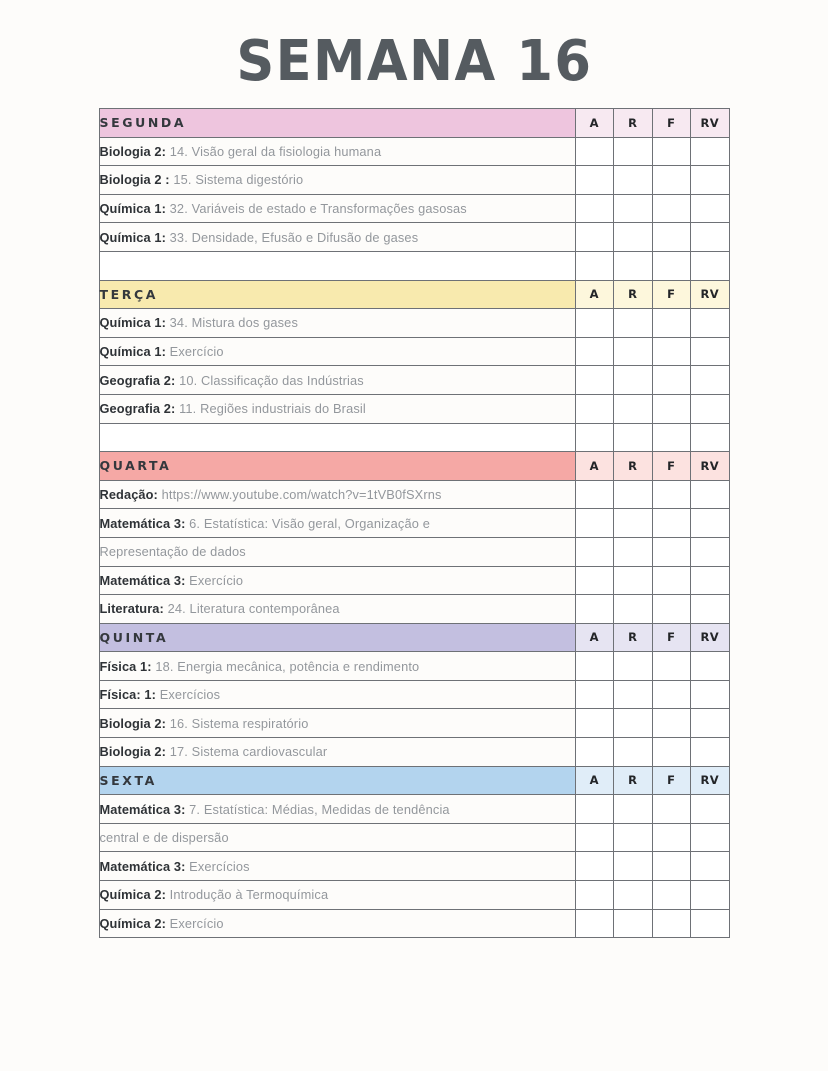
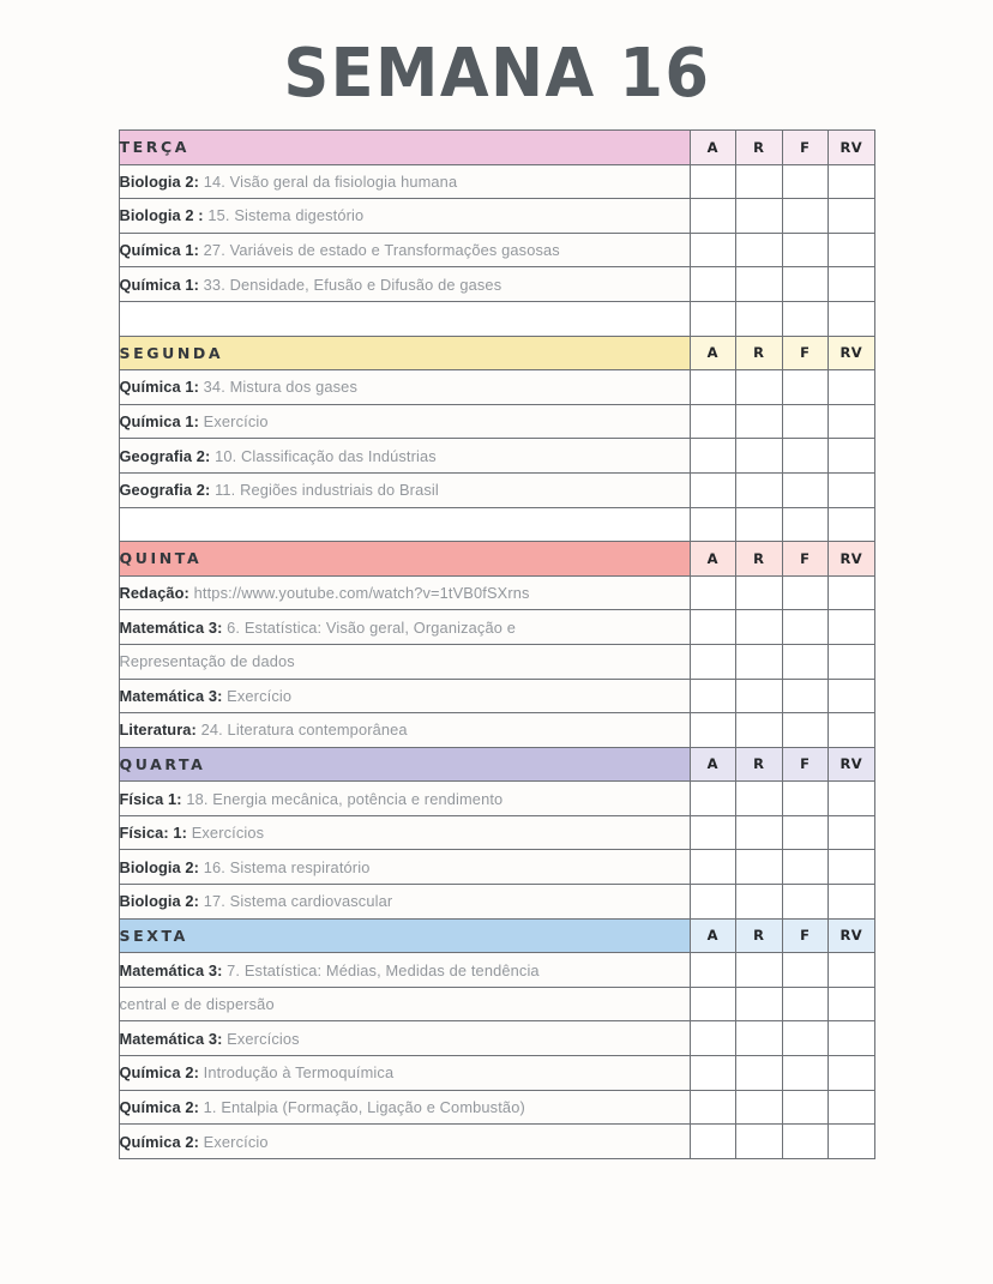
  SEMANA 16
- SEGUNDA	A	R	F	RV
+ TERÇA	A	R	F	RV
  Biologia 2: 14. Visão geral da fisiologia humana
  Biologia 2 : 15. Sistema digestório
- Química 1: 32. Variáveis de estado e Transformações gasosas
+ Química 1: 27. Variáveis de estado e Transformações gasosas
  Química 1: 33. Densidade, Efusão e Difusão de gases
- TERÇA	A	R	F	RV
+ SEGUNDA	A	R	F	RV
  Química 1: 34. Mistura dos gases
  Química 1: Exercício
  Geografia 2: 10. Classificação das Indústrias
  Geografia 2: 11. Regiões industriais do Brasil
- QUARTA	A	R	F	RV
+ QUINTA	A	R	F	RV
  Redação: https://www.youtube.com/watch?v=1tVB0fSXrns
  Matemática 3: 6. Estatística: Visão geral, Organização e
  Representação de dados
  Matemática 3: Exercício
  Literatura: 24. Literatura contemporânea
- QUINTA	A	R	F	RV
+ QUARTA	A	R	F	RV
  Física 1: 18. Energia mecânica, potência e rendimento
  Física: 1: Exercícios
  Biologia 2: 16. Sistema respiratório
  Biologia 2: 17. Sistema cardiovascular
  SEXTA	A	R	F	RV
  Matemática 3: 7. Estatística: Médias, Medidas de tendência
  central e de dispersão
  Matemática 3: Exercícios
  Química 2: Introdução à Termoquímica
+ Química 2: 1. Entalpia (Formação, Ligação e Combustão)
  Química 2: Exercício
